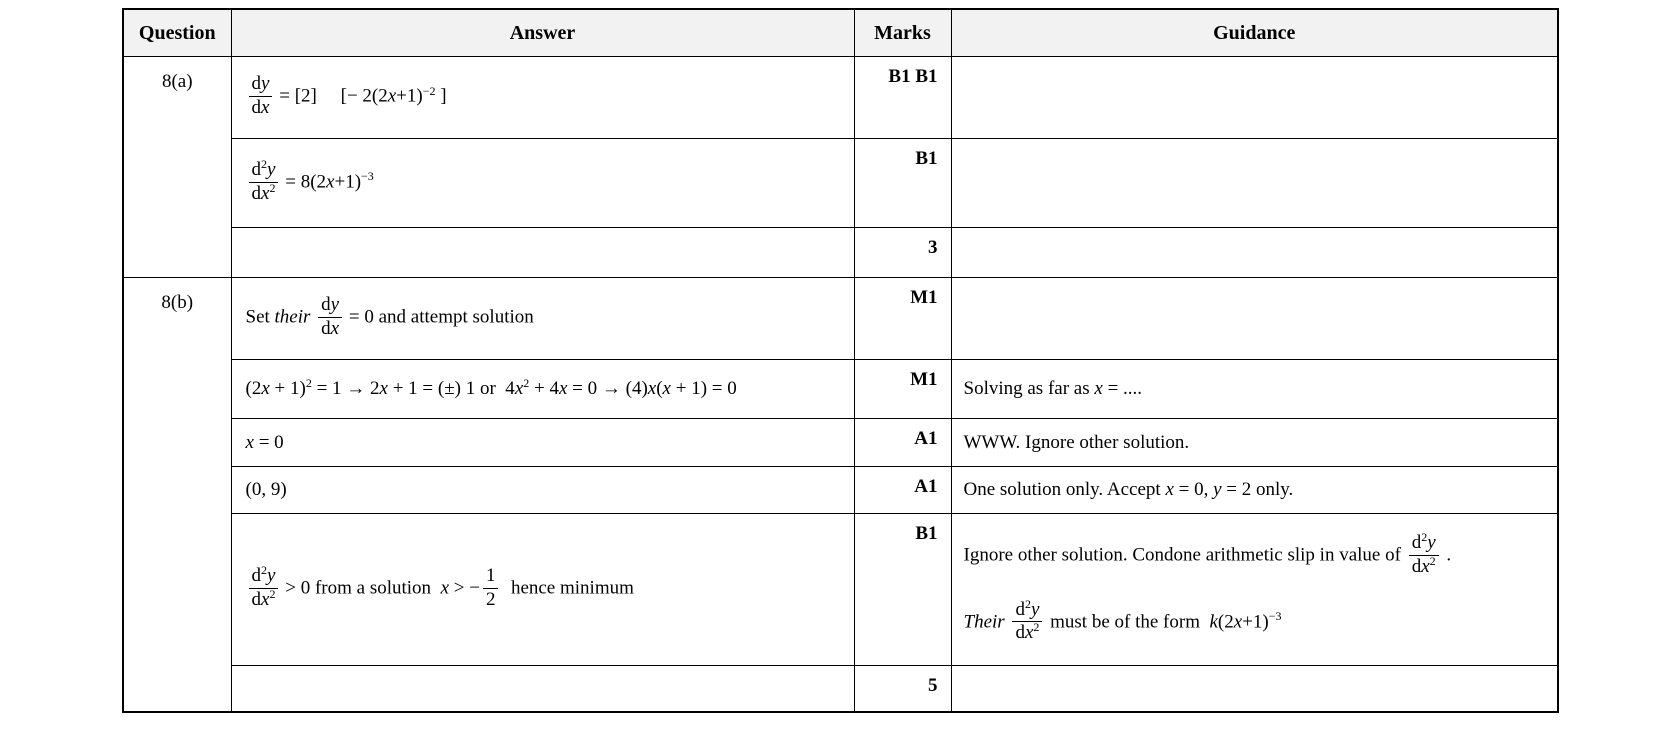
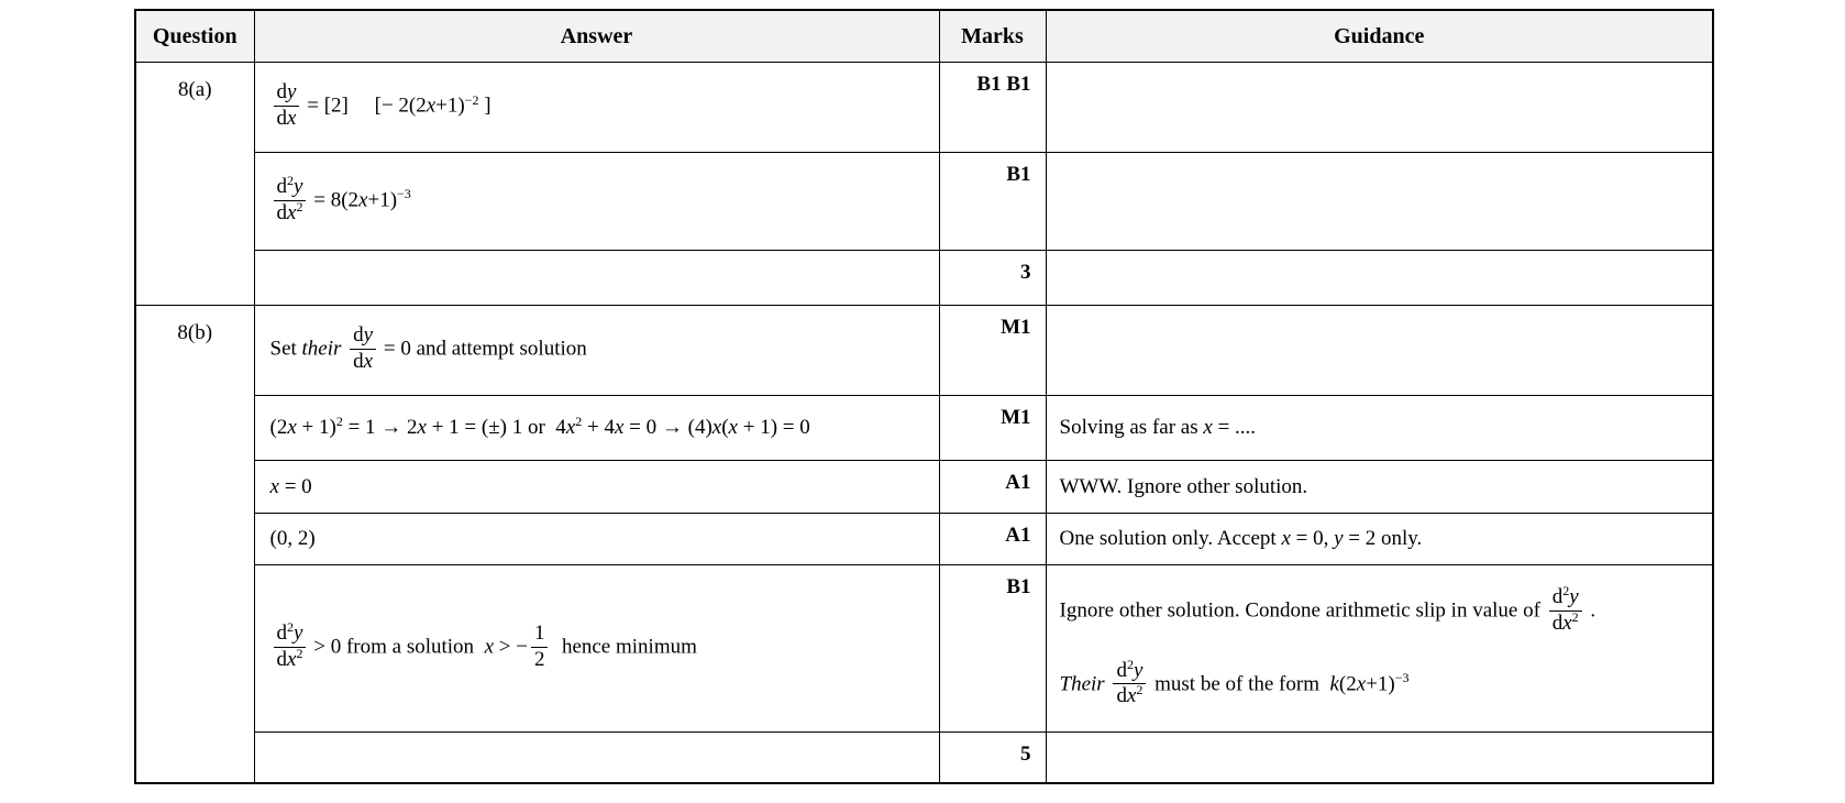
  Question	Answer	Marks	Guidance
  8(a)	dydx = [2] [− 2(2x+1)−2 ]	B1 B1
  d2ydx2 = 8(2x+1)−3	B1
  	3
  8(b)	Set their dydx = 0 and attempt solution	M1
  (2x + 1)2 = 1 → 2x + 1 = (±) 1 or 4x2 + 4x = 0 → (4)x(x + 1) = 0	M1	Solving as far as x = ....
  x = 0	A1	WWW. Ignore other solution.
- (0, 9)	A1	One solution only. Accept x = 0, y = 2 only.
+ (0, 2)	A1	One solution only. Accept x = 0, y = 2 only.
  d2ydx2 > 0 from a solution x > −12 hence minimum	B1	Ignore other solution. Condone arithmetic slip in value of d2ydx2 .Their d2ydx2 must be of the form k(2x+1)−3
  	5
